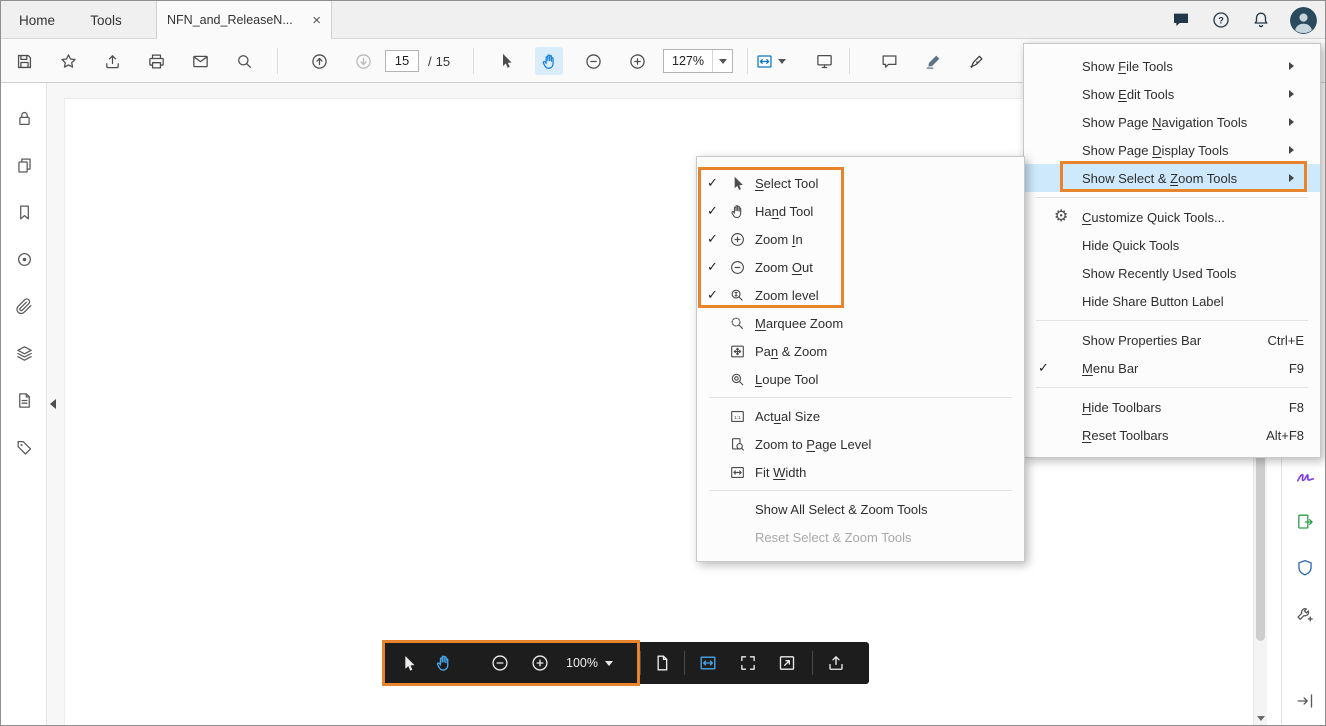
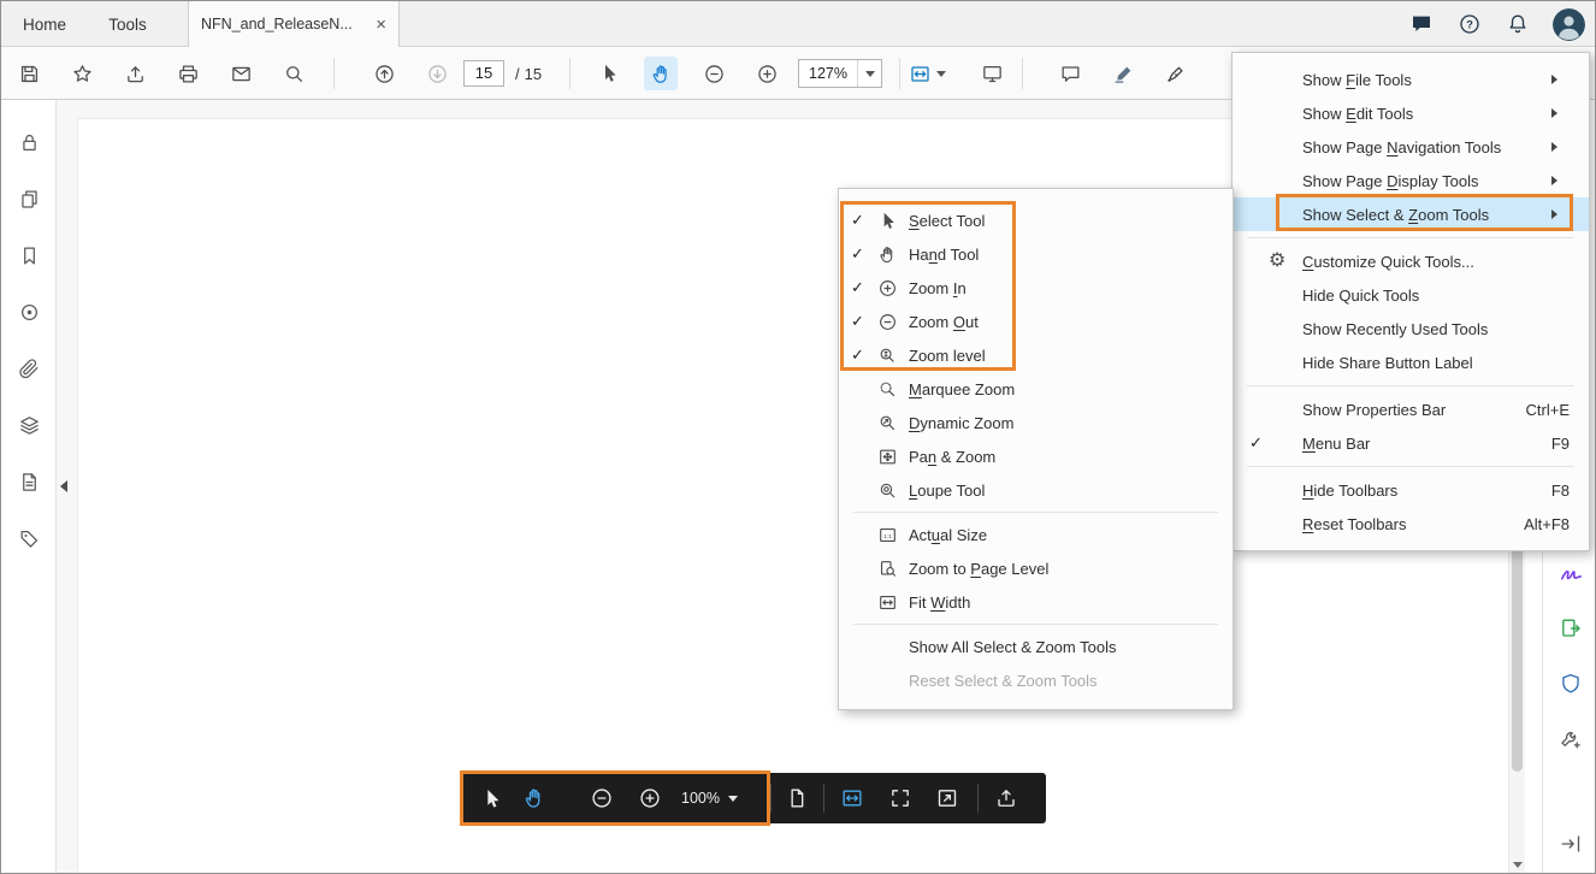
  Home
  Tools
  NFN_and_ReleaseN...
  ×
  ?
  15
  /
  15
  127%
  ✓
  Select Tool
  ✓
  Hand Tool
  ✓
  Zoom In
  ✓
  Zoom Out
  ✓
  Zoom level
  Marquee Zoom
+ Dynamic Zoom
  Pan & Zoom
  Loupe Tool
  Actual Size
  Zoom to Page Level
  Fit Width
  Show All Select & Zoom Tools
  Reset Select & Zoom Tools
  Show File Tools
  Show Edit Tools
  Show Page Navigation Tools
  Show Page Display Tools
  Show Select & Zoom Tools
  ⚙
  Customize Quick Tools...
  Hide Quick Tools
  Show Recently Used Tools
  Hide Share Button Label
  Show Properties Bar
  Ctrl+E
  ✓
  Menu Bar
  F9
  Hide Toolbars
  F8
  Reset Toolbars
  Alt+F8
  100%
